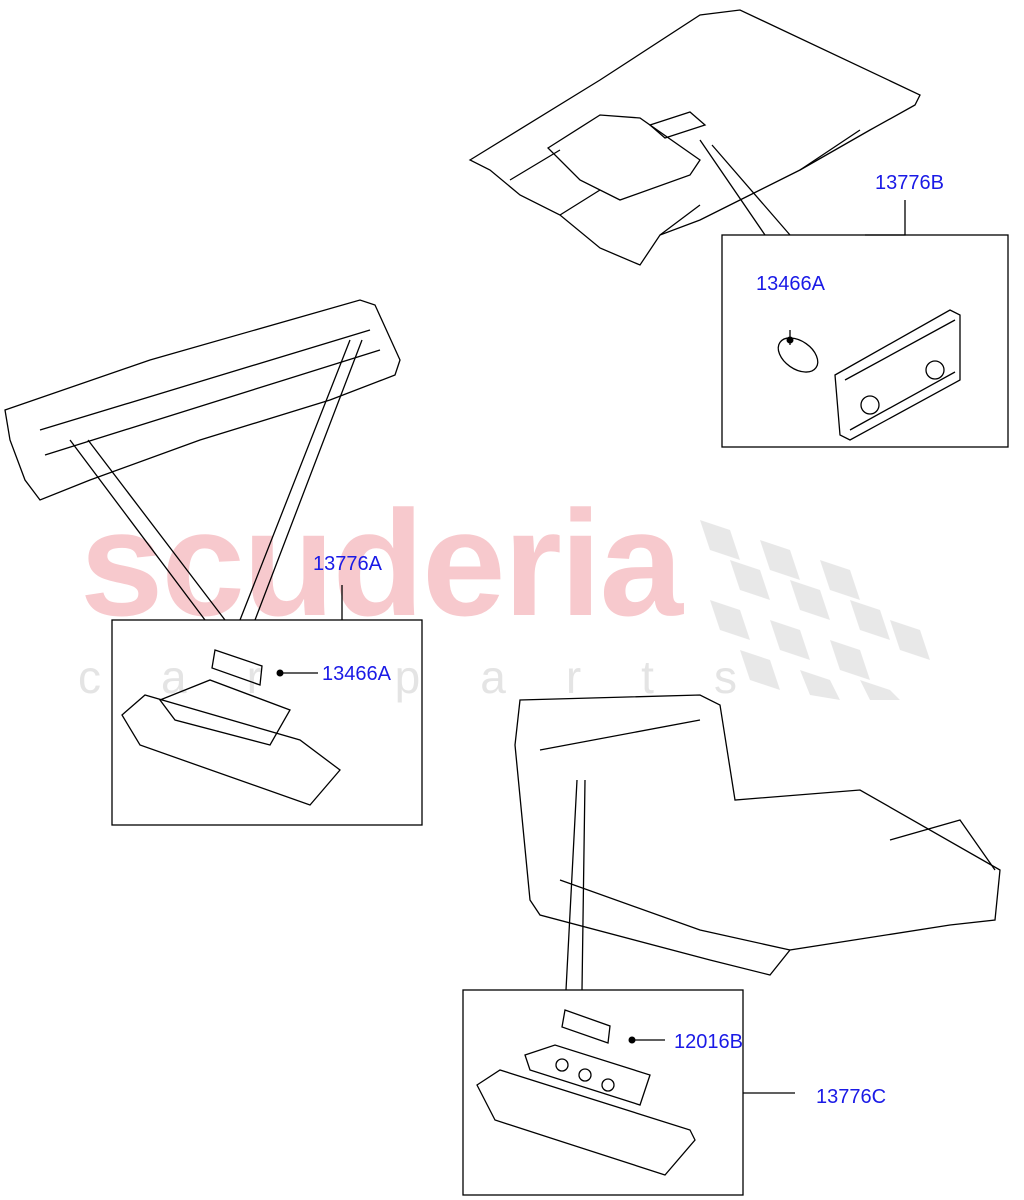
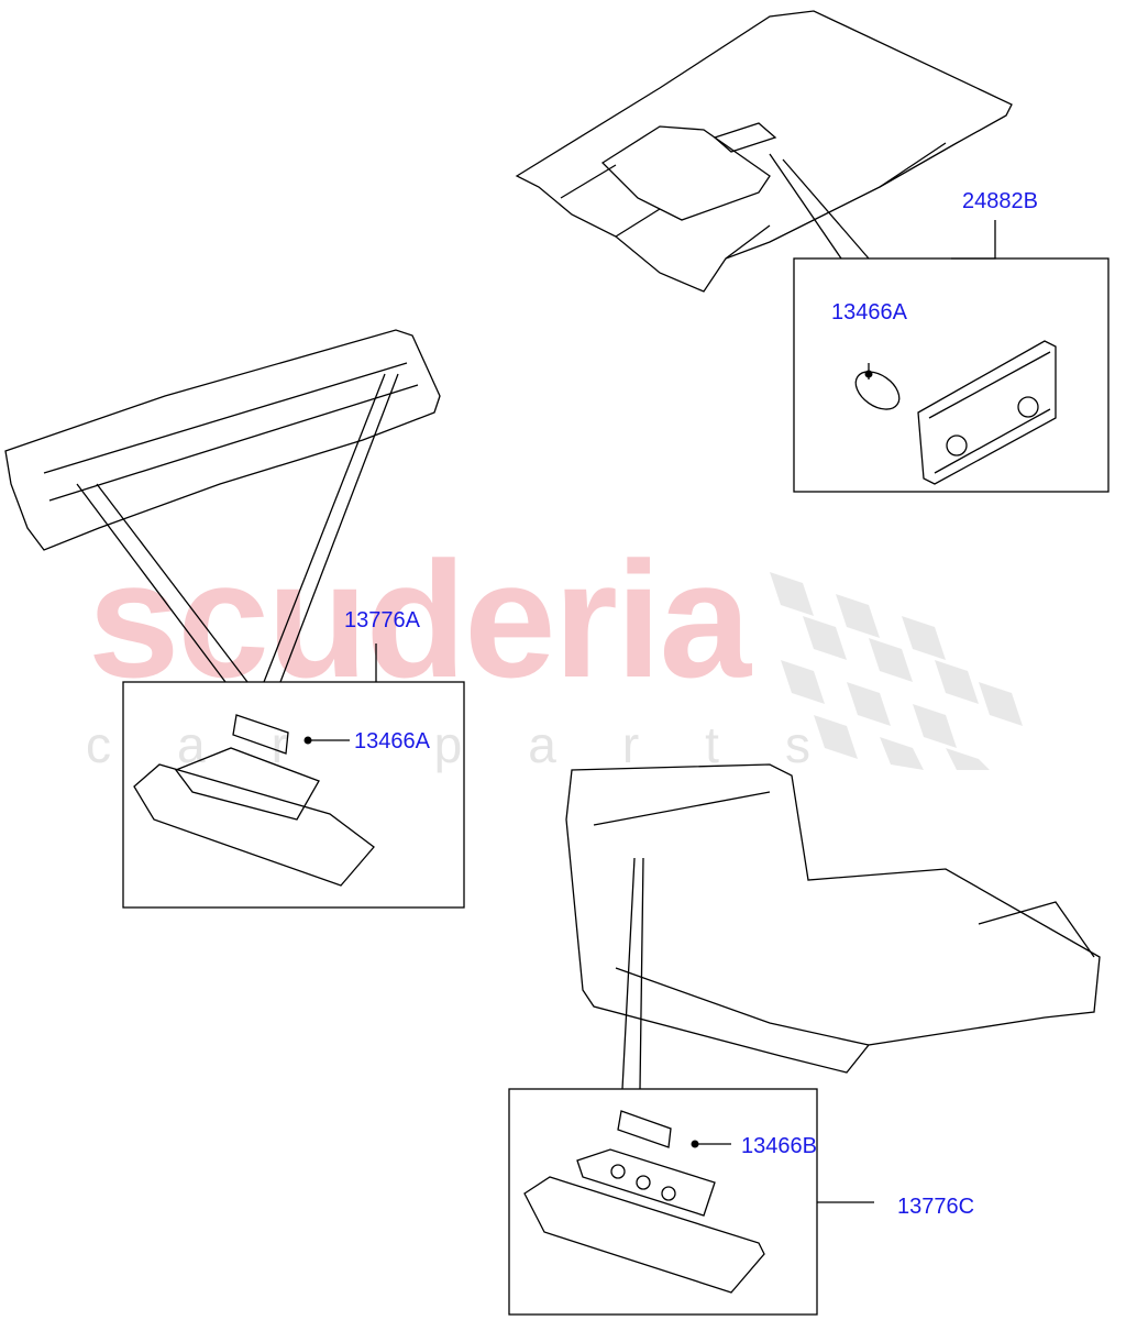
  scuderia
  car part
- 13776B
+ 24882B
  13466A
  13776A
  13466A
- 12016B
+ 13466B
  13776C
